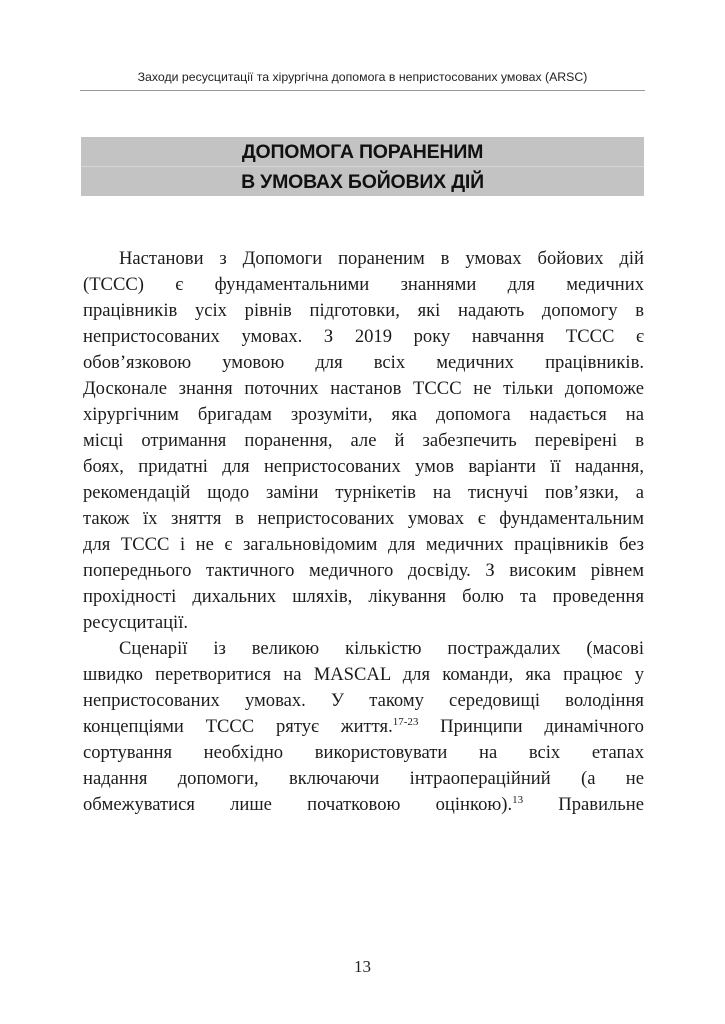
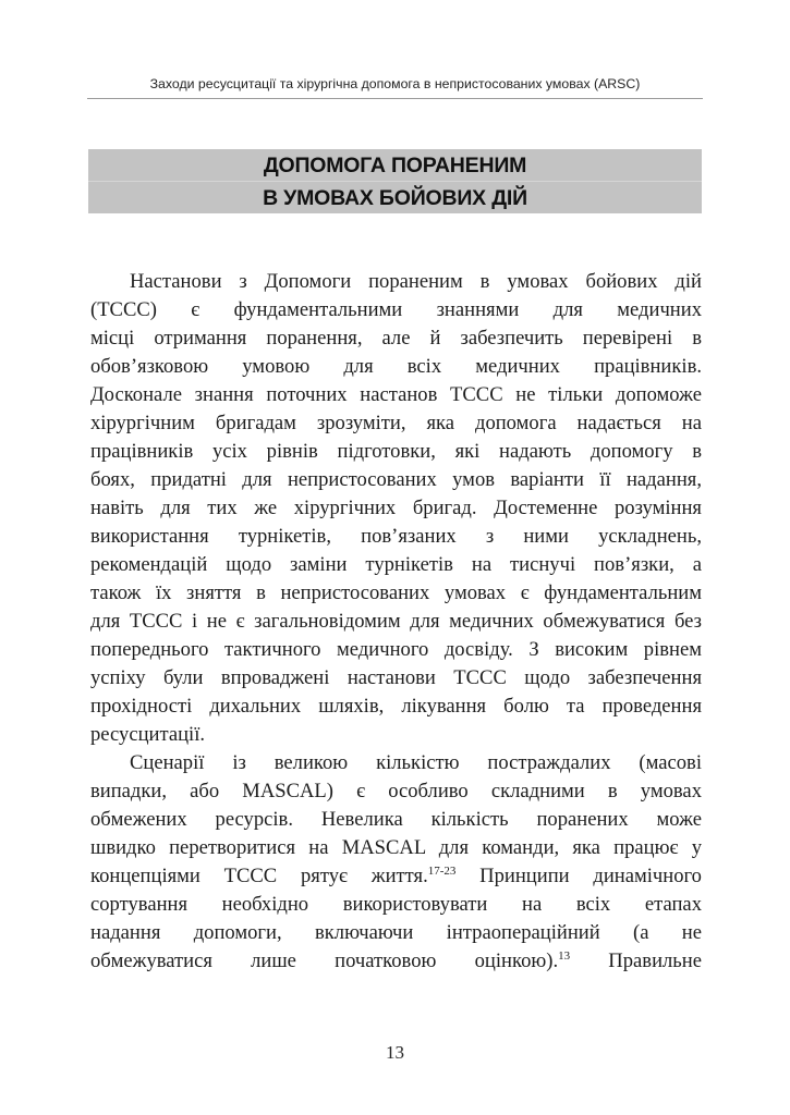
  Заходи ресусцитації та хірургічна допомога в непристосованих умовах (ARSC)
  ДОПОМОГА ПОРАНЕНИМ
  В УМОВАХ БОЙОВИХ ДІЙ
  Настанови з Допомоги пораненим в умовах бойових дій
  (TCCC) є фундаментальними знаннями для медичних
- працівників усіх рівнів підготовки, які надають допомогу в
+ місці отримання поранення, але й забезпечить перевірені в
- непристосованих умовах. З 2019 року навчання TCCC є
  обов’язковою умовою для всіх медичних працівників.
  Досконале знання поточних настанов TCCC не тільки допоможе
  хірургічним бригадам зрозуміти, яка допомога надається на
- місці отримання поранення, але й забезпечить перевірені в
+ працівників усіх рівнів підготовки, які надають допомогу в
  боях, придатні для непристосованих умов варіанти її надання,
+ навіть для тих же хірургічних бригад. Достеменне розуміння
+ використання турнікетів, пов’язаних з ними ускладнень,
  рекомендацій щодо заміни турнікетів на тиснучі пов’язки, а
  також їх зняття в непристосованих умовах є фундаментальним
- для TCCC і не є загальновідомим для медичних працівників без
+ для TCCC і не є загальновідомим для медичних обмежуватися без
  попереднього тактичного медичного досвіду. З високим рівнем
+ успіху були впроваджені настанови TCCC щодо забезпечення
  прохідності дихальних шляхів, лікування болю та проведення
  ресусцитації.
  Сценарії із великою кількістю постраждалих (масові
+ випадки, або MASCAL) є особливо складними в умовах
+ обмежених ресурсів. Невелика кількість поранених може
  швидко перетворитися на MASCAL для команди, яка працює у
- непристосованих умовах. У такому середовищі володіння
  концепціями TCCC рятує життя.17-23 Принципи динамічного
  сортування необхідно використовувати на всіх етапах
  надання допомоги, включаючи інтраопераційний (а не
  обмежуватися лише початковою оцінкою).13 Правильне
  13
